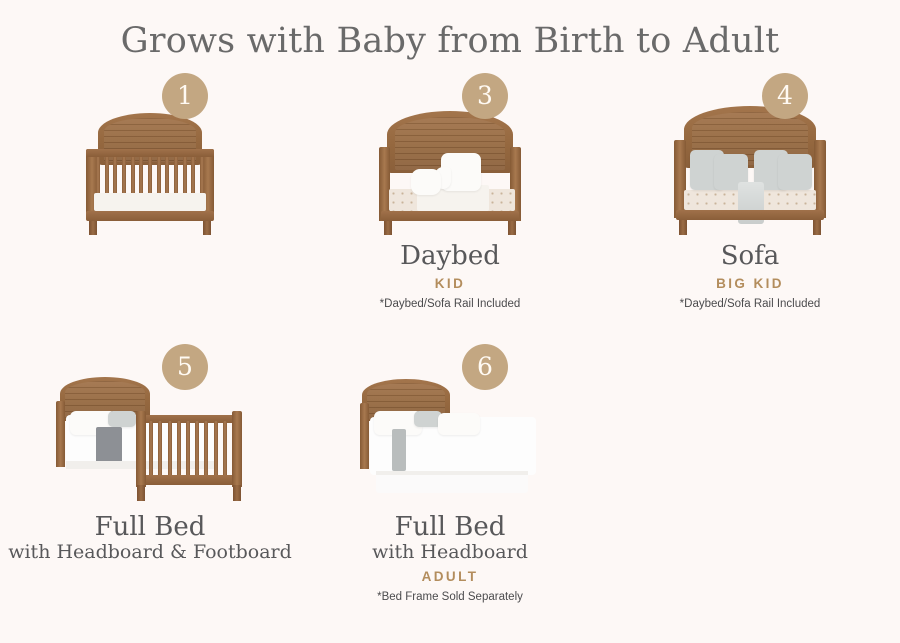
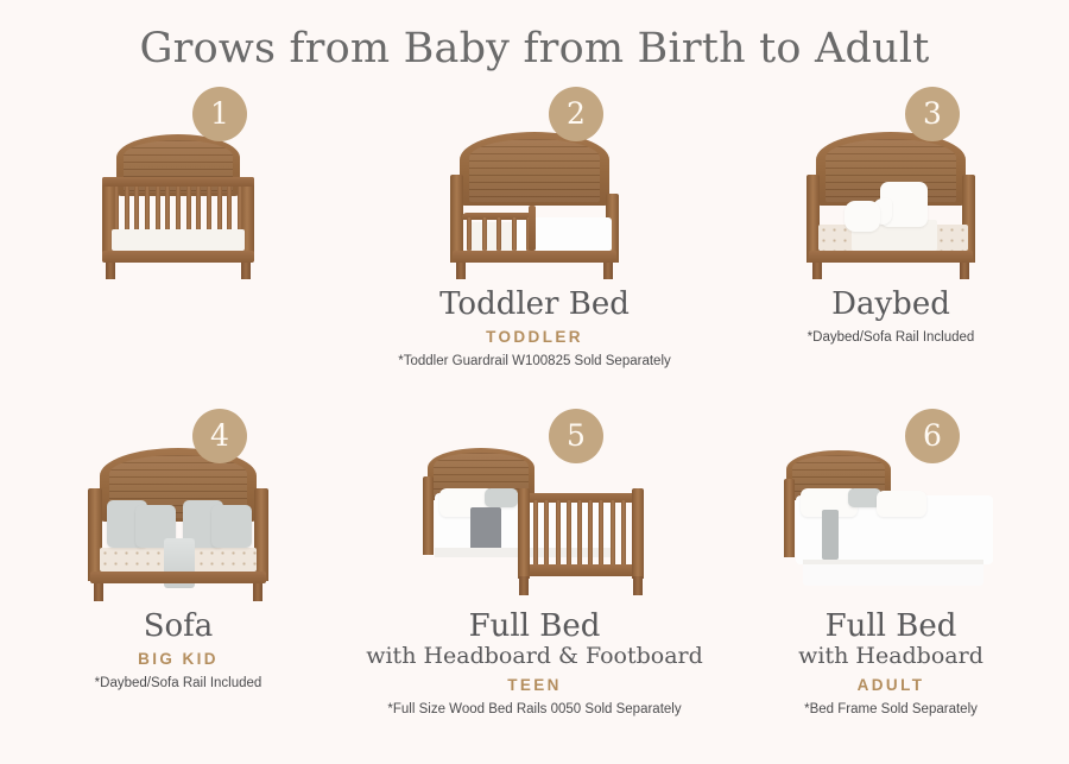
- Grows with Baby from Birth to Adult
+ Grows from Baby from Birth to Adult
  1
+ 2
+ Toddler Bed
+ TODDLER
+ *Toddler Guardrail W100825 Sold Separately
  3
  Daybed
- KID
  *Daybed/Sofa Rail Included
  4
  Sofa
  BIG KID
  *Daybed/Sofa Rail Included
  5
  Full Bed
  with Headboard & Footboard
+ TEEN
+ *Full Size Wood Bed Rails 0050 Sold Separately
  6
  Full Bed
  with Headboard
  ADULT
  *Bed Frame Sold Separately
